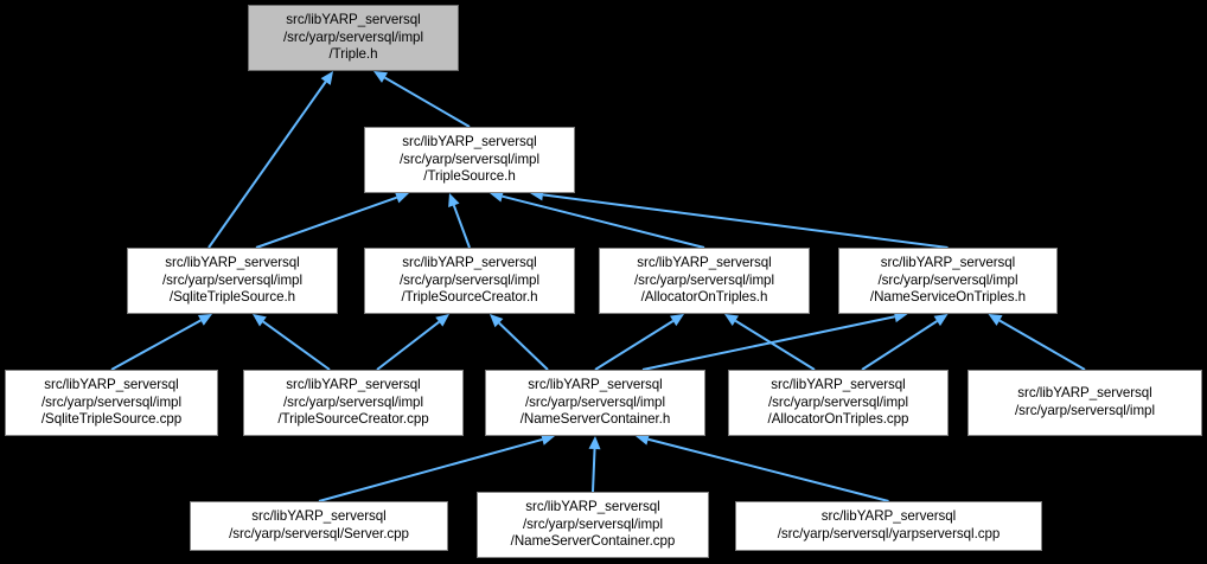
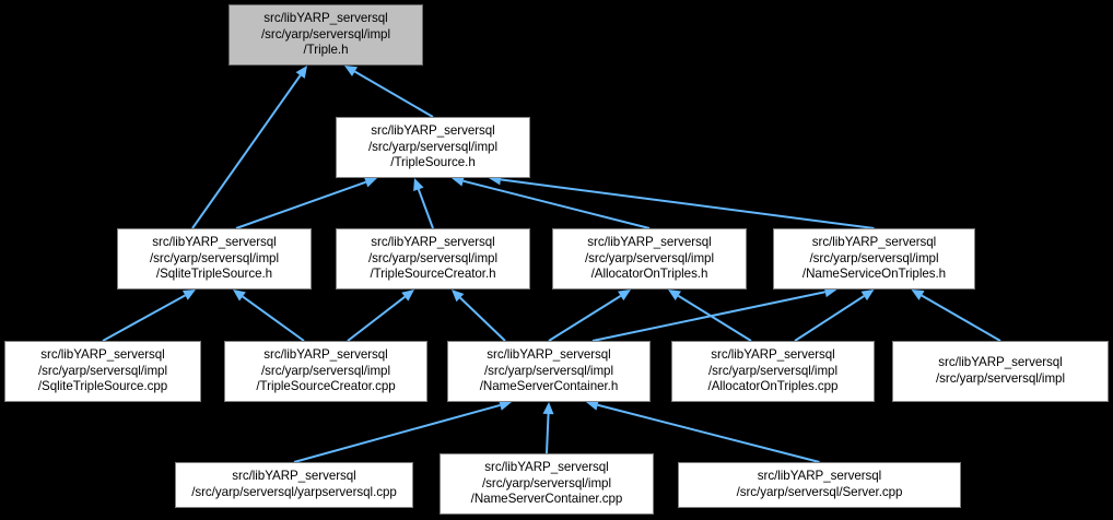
  src/libYARP_serversql
  /src/yarp/serversql/impl
  /Triple.h
  src/libYARP_serversql
  /src/yarp/serversql/impl
  /TripleSource.h
  src/libYARP_serversql
  /src/yarp/serversql/impl
  /SqliteTripleSource.h
  src/libYARP_serversql
  /src/yarp/serversql/impl
  /TripleSourceCreator.h
  src/libYARP_serversql
  /src/yarp/serversql/impl
  /AllocatorOnTriples.h
  src/libYARP_serversql
  /src/yarp/serversql/impl
  /NameServiceOnTriples.h
  src/libYARP_serversql
  /src/yarp/serversql/impl
  /SqliteTripleSource.cpp
  src/libYARP_serversql
  /src/yarp/serversql/impl
  /TripleSourceCreator.cpp
  src/libYARP_serversql
  /src/yarp/serversql/impl
  /NameServerContainer.h
  src/libYARP_serversql
  /src/yarp/serversql/impl
  /AllocatorOnTriples.cpp
  src/libYARP_serversql
  /src/yarp/serversql/impl
  src/libYARP_serversql
- /src/yarp/serversql/Server.cpp
+ /src/yarp/serversql/yarpserversql.cpp
  src/libYARP_serversql
  /src/yarp/serversql/impl
  /NameServerContainer.cpp
  src/libYARP_serversql
- /src/yarp/serversql/yarpserversql.cpp
+ /src/yarp/serversql/Server.cpp
